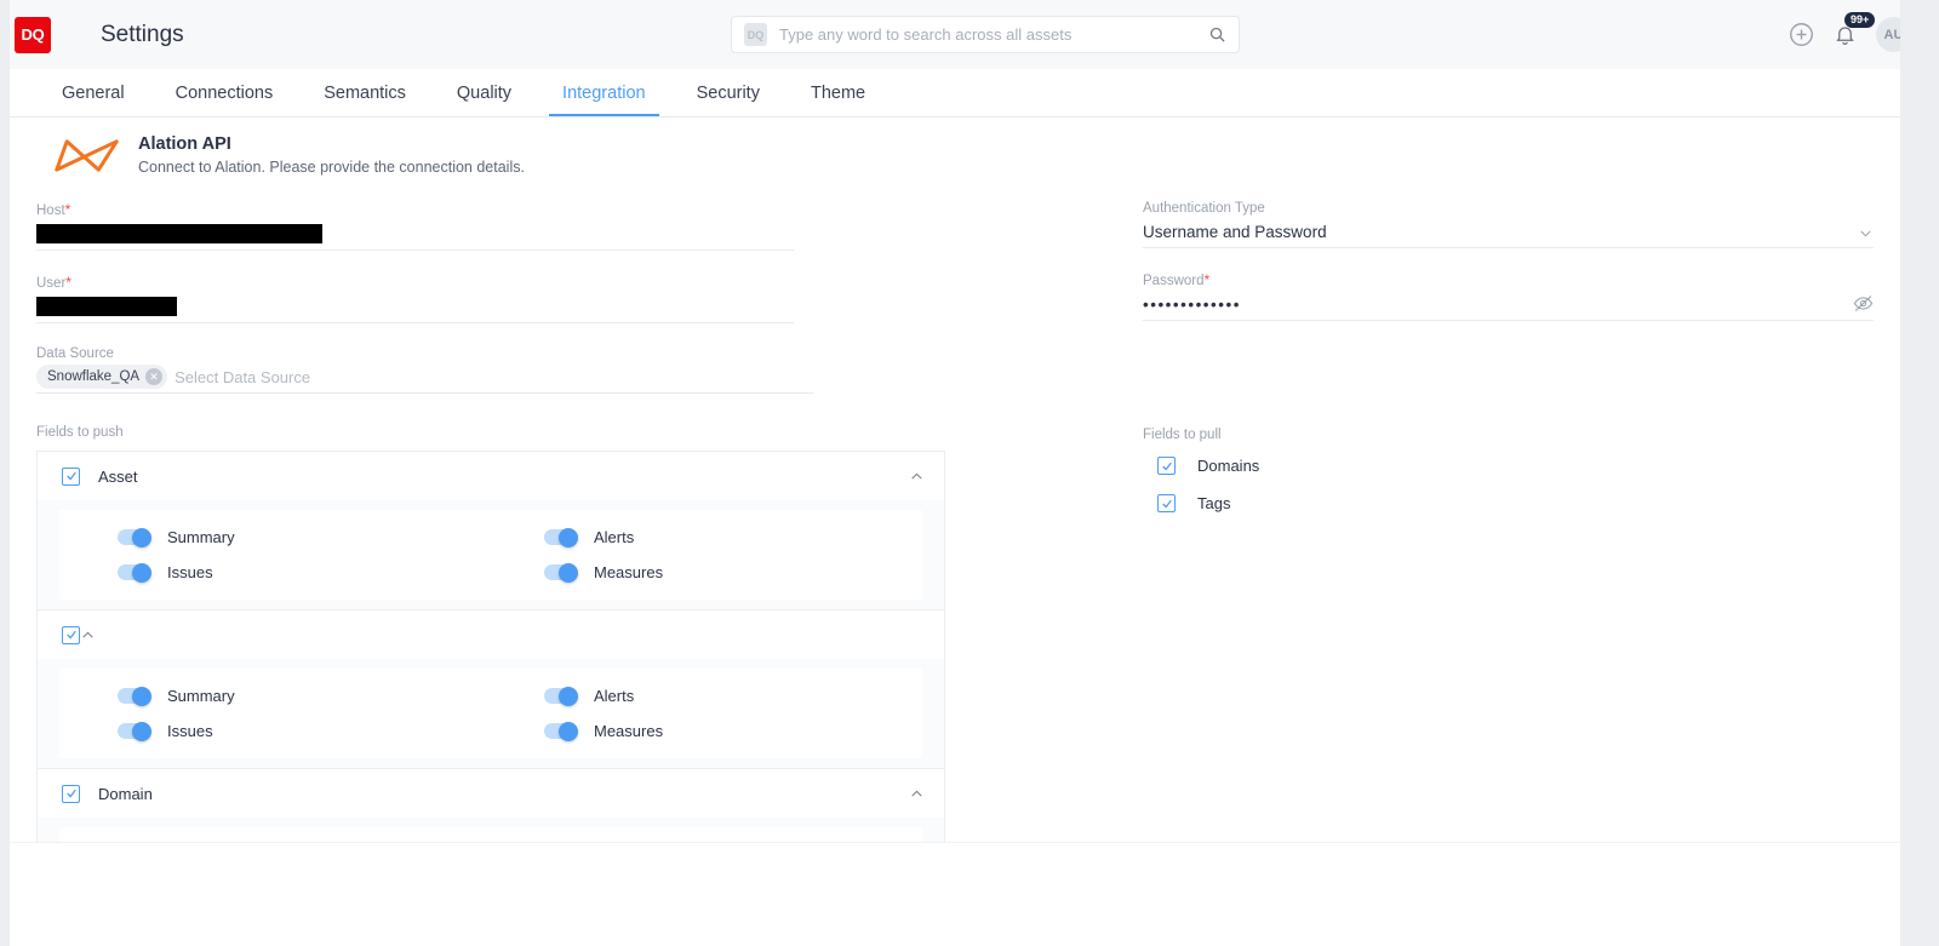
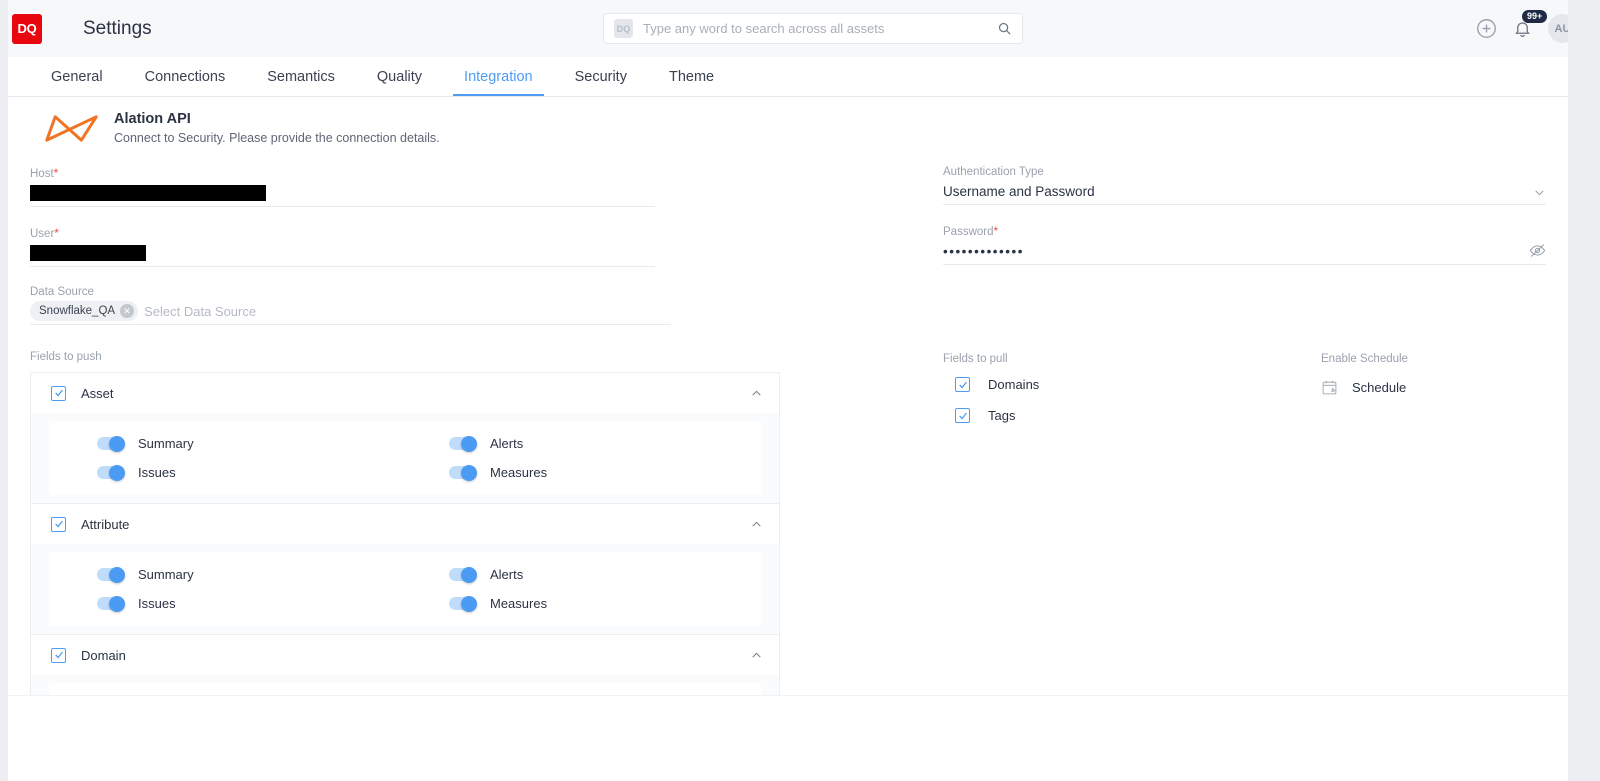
  DQ
  Settings
  DQ
  Type any word to search across all assets
  99+
  AU
  General
  Connections
  Semantics
  Quality
  Integration
  Security
  Theme
  Alation API
- Connect to Alation. Please provide the connection details.
+ Connect to Security. Please provide the connection details.
  Host*
  User*
  Data Source
  Snowflake_QA
  ✕
  Select Data Source
  Fields to push
  Asset
  Summary
  Alerts
  Issues
  Measures
+ Attribute
  Summary
  Alerts
  Issues
  Measures
  Domain
  Authentication Type
  Username and Password
  Password*
  •••••••••••••
  Fields to pull
  Domains
  Tags
+ Enable Schedule
+ Schedule
